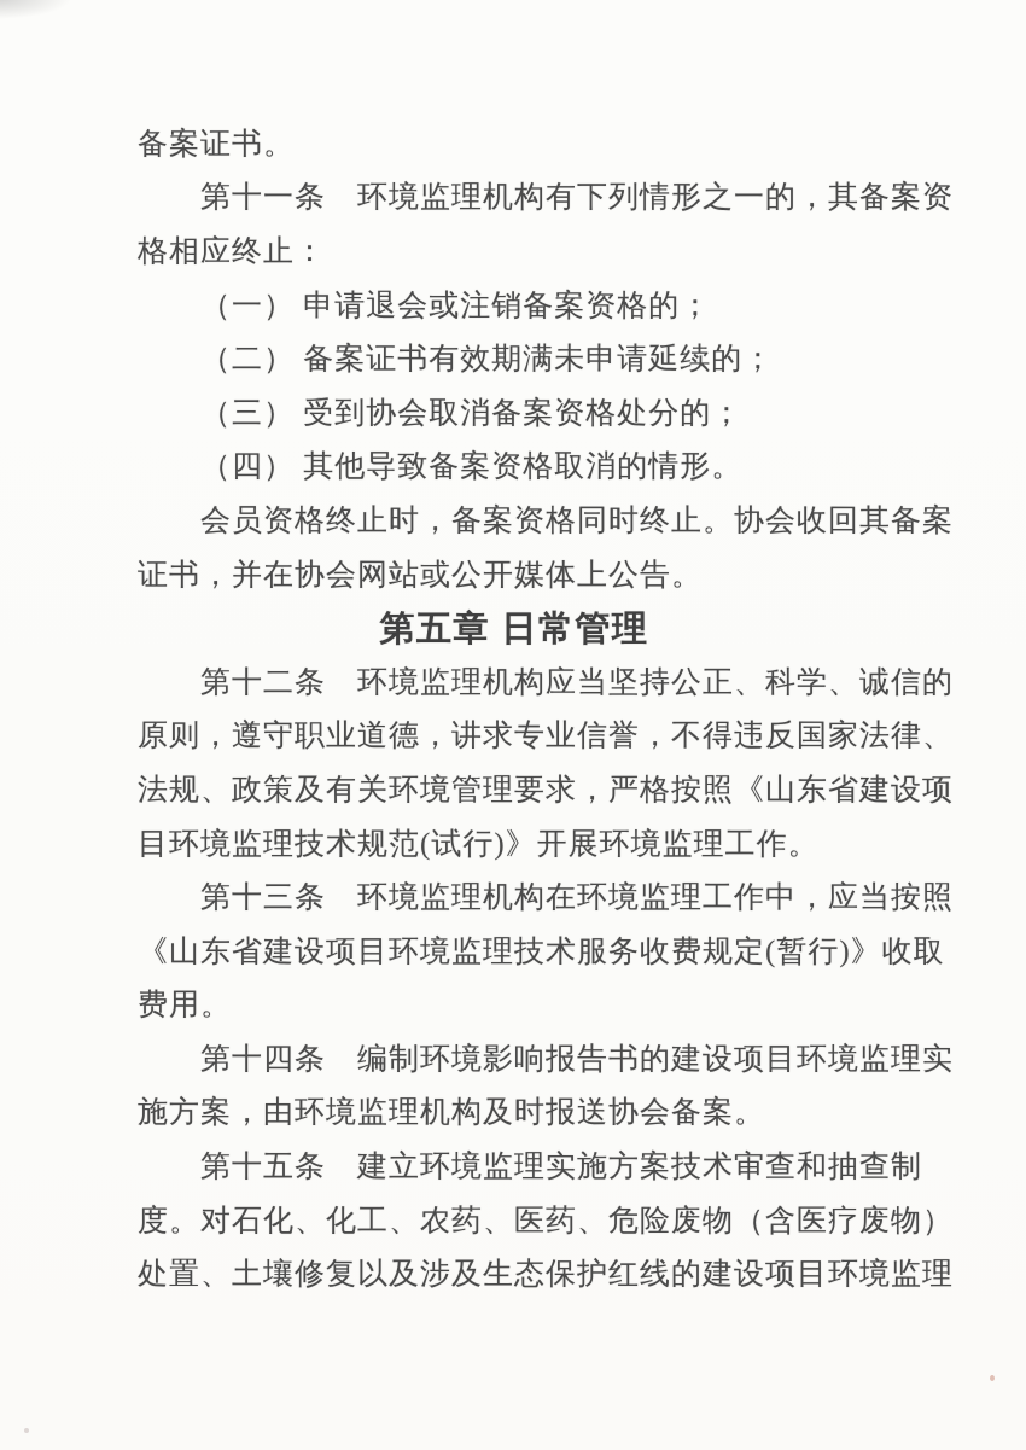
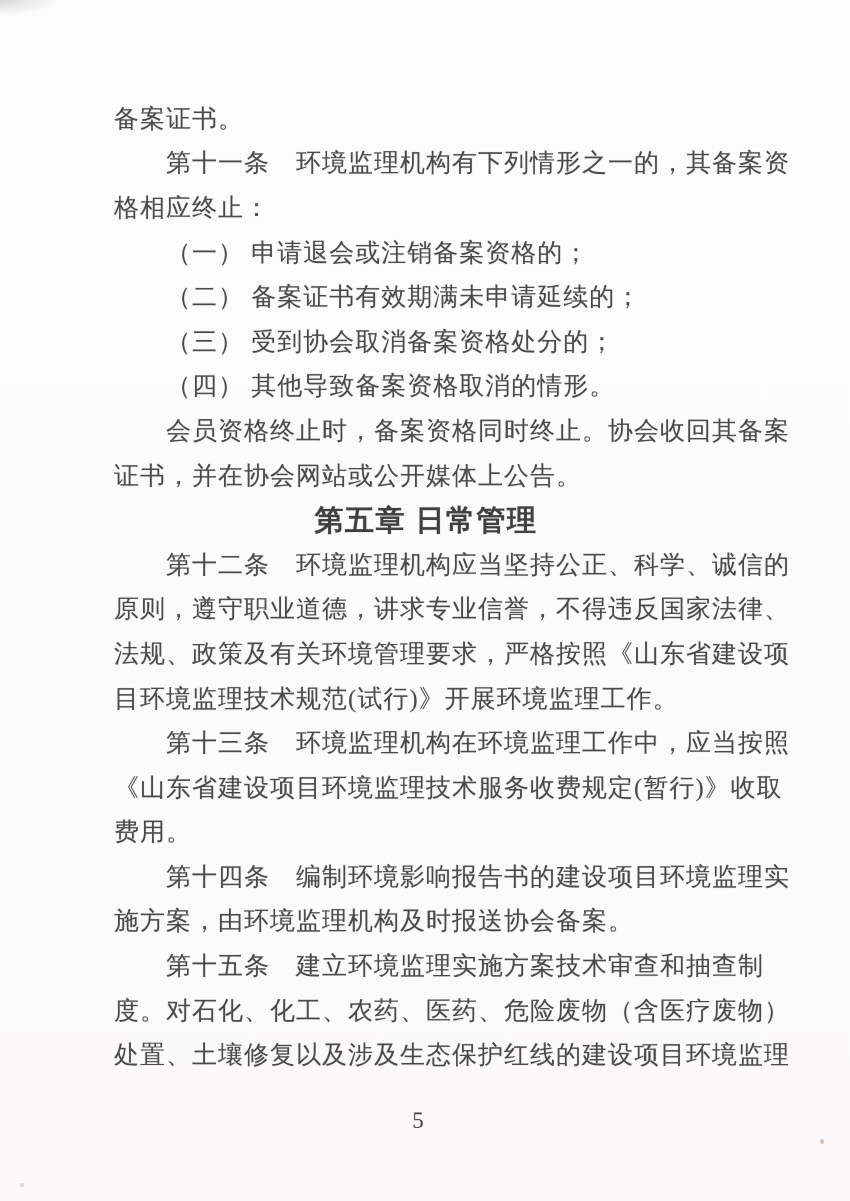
  备案证书。
  第十一条 环境监理机构有下列情形之一的，其备案资
  格相应终止：
  （一） 申请退会或注销备案资格的；
  （二） 备案证书有效期满未申请延续的；
  （三） 受到协会取消备案资格处分的；
  （四） 其他导致备案资格取消的情形。
  会员资格终止时，备案资格同时终止。协会收回其备案
  证书，并在协会网站或公开媒体上公告。
  第五章 日常管理
  第十二条 环境监理机构应当坚持公正、科学、诚信的
  原则，遵守职业道德，讲求专业信誉，不得违反国家法律、
  法规、政策及有关环境管理要求，严格按照《山东省建设项
  目环境监理技术规范(试行)》开展环境监理工作。
  第十三条 环境监理机构在环境监理工作中，应当按照
  《山东省建设项目环境监理技术服务收费规定(暂行)》收取
  费用。
  第十四条 编制环境影响报告书的建设项目环境监理实
  施方案，由环境监理机构及时报送协会备案。
  第十五条 建立环境监理实施方案技术审查和抽查制
  度。对石化、化工、农药、医药、危险废物（含医疗废物）
  处置、土壤修复以及涉及生态保护红线的建设项目环境监理
+ 5
